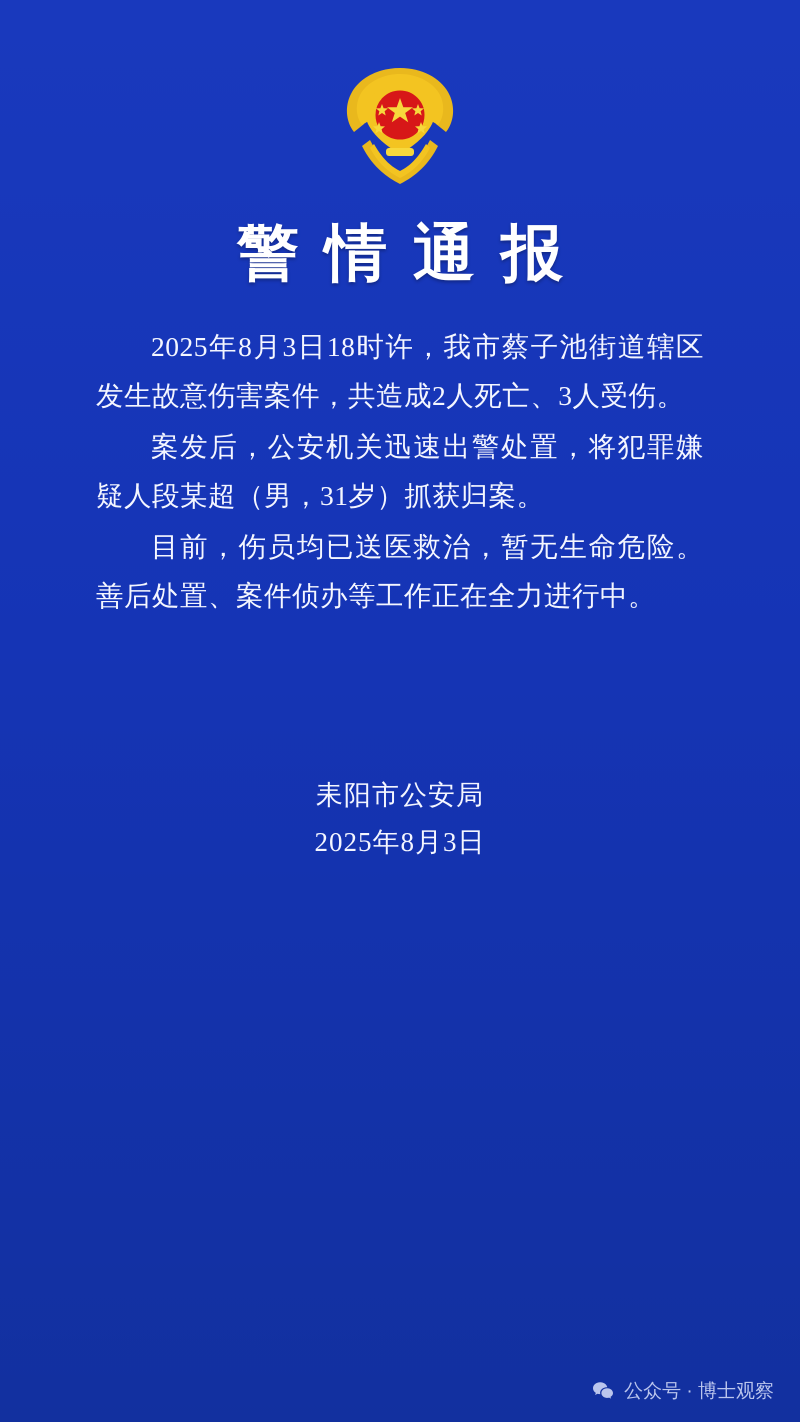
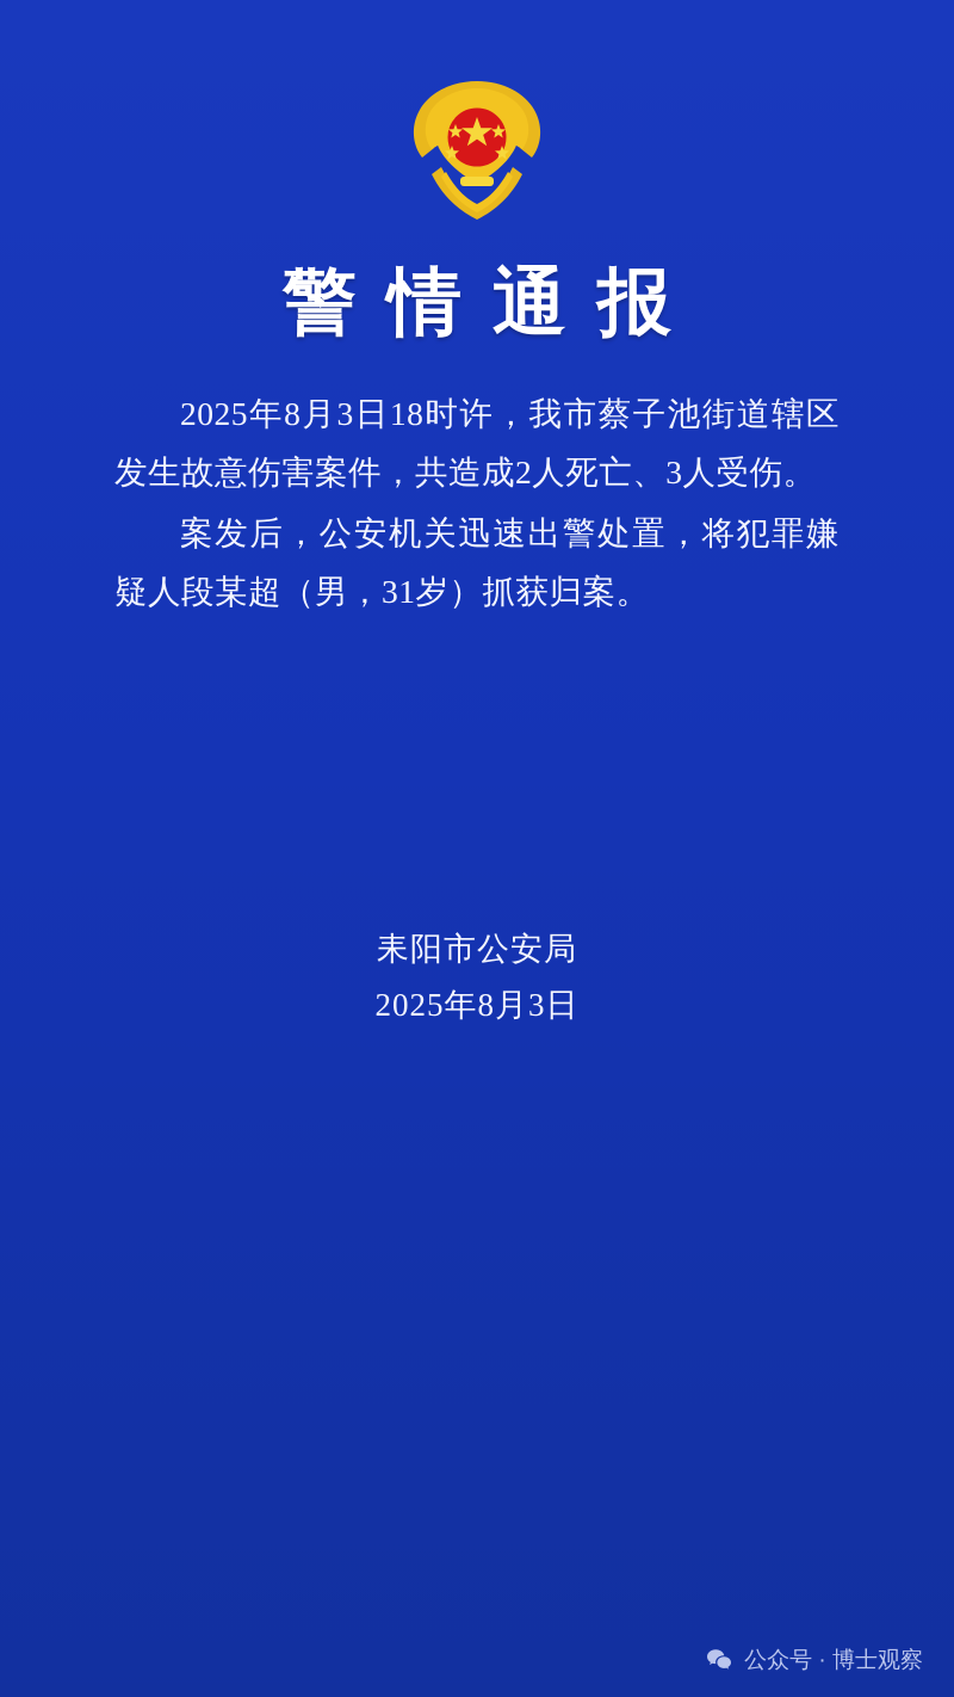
  警情通报
  2025年8月3日18时许，我市蔡子池街道辖区发生故意伤害案件，共造成2人死亡、3人受伤。
  案发后，公安机关迅速出警处置，将犯罪嫌疑人段某超（男，31岁）抓获归案。
- 目前，伤员均已送医救治，暂无生命危险。善后处置、案件侦办等工作正在全力进行中。
  耒阳市公安局
  2025年8月3日
  公众号 · 博士观察
